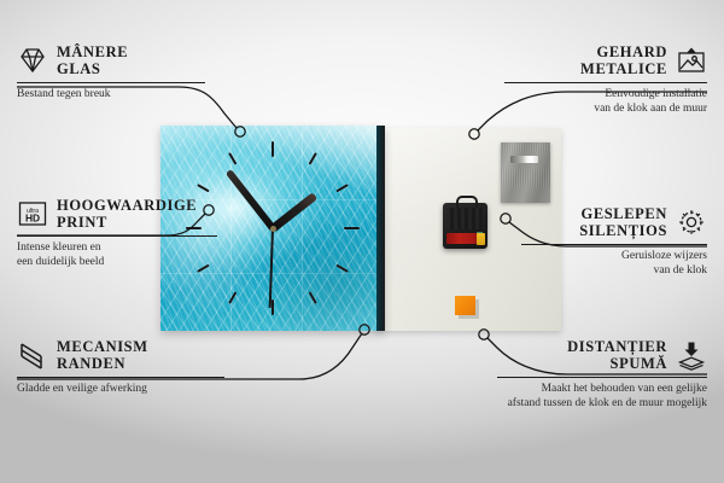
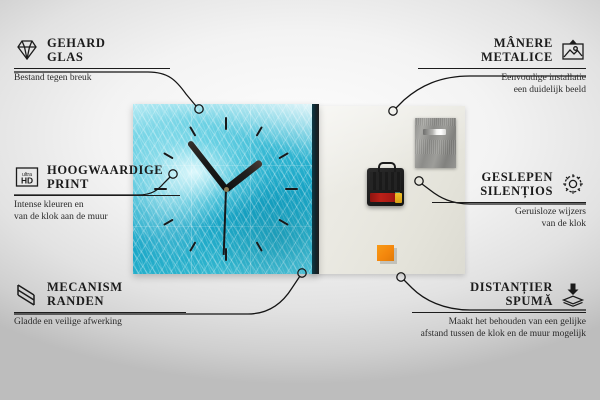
- MÂNERE
+ GEHARD
  GLAS
  Bestand tegen breuk
  HD
  HOOGWAARDIGE
  PRINT
  Intense kleuren en
- een duidelijk beeld
+ van de klok aan de muur
  MECANISM
  RANDEN
  Gladde en veilige afwerking
- GEHARD
+ MÂNERE
  METALICE
  Eenvoudige installatie
- van de klok aan de muur
+ een duidelijk beeld
  GESLEPEN
  SILENȚIOS
  Geruisloze wijzers
  van de klok
  DISTANȚIER
  SPUMĂ
  Maakt het behouden van een gelijke
  afstand tussen de klok en de muur mogelijk
